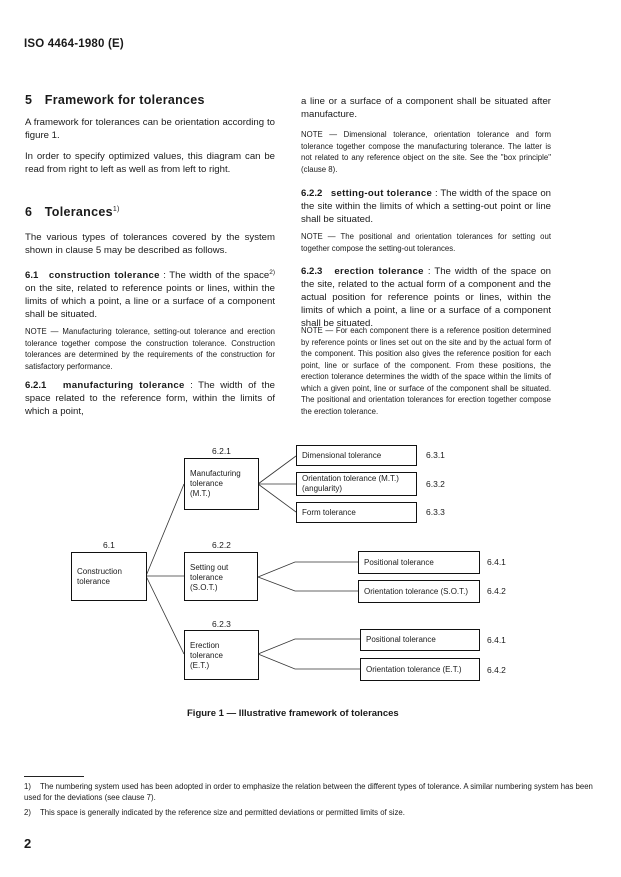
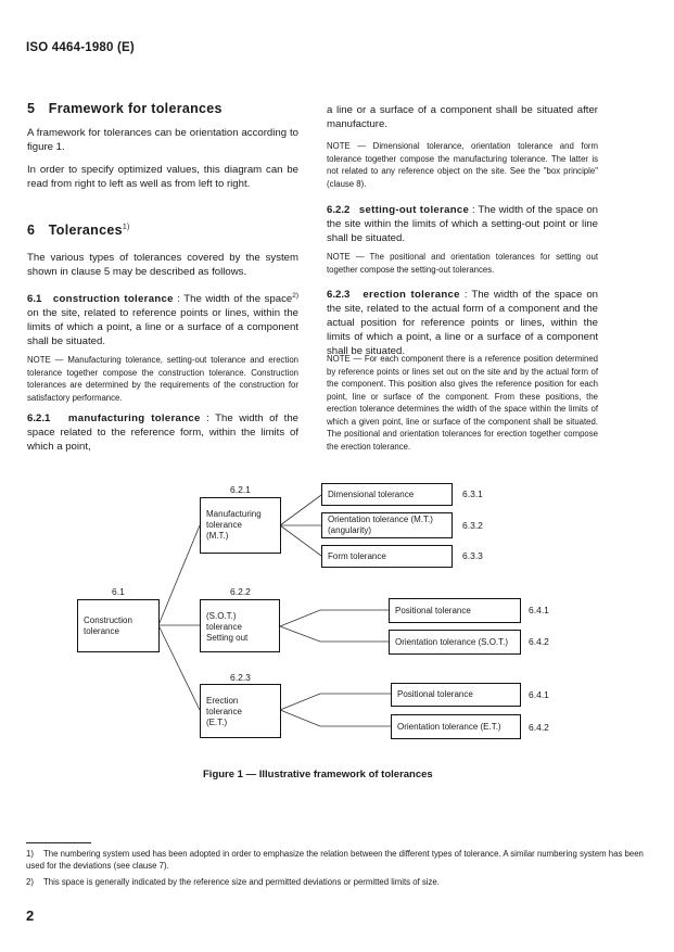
  ISO 4464-1980 (E)
  5 Framework for tolerances
  A framework for tolerances can be orientation according to figure 1.
  In order to specify optimized values, this diagram can be read from right to left as well as from left to right.
  6 Tolerances
  The various types of tolerances covered by the system shown in clause 5 may be described as follows.
  6.1 construction tolerance : The width of the space on the site, related to reference points or lines, within the limits of which a point, a line or a surface of a component shall be situated.
  NOTE — Manufacturing tolerance, setting-out tolerance and erection tolerance together compose the construction tolerance. Construction tolerances are determined by the requirements of the construction for satisfactory performance.
  6.2.1 manufacturing tolerance : The width of the space related to the reference form, within the limits of which a point,
  a line or a surface of a component shall be situated after manufacture.
  NOTE — Dimensional tolerance, orientation tolerance and form tolerance together compose the manufacturing tolerance. The latter is not related to any reference object on the site. See the "box principle" (clause 8).
  6.2.2 setting-out tolerance : The width of the space on the site within the limits of which a setting-out point or line shall be situated.
  NOTE — The positional and orientation tolerances for setting out together compose the setting-out tolerances.
  6.2.3 erection tolerance : The width of the space on the site, related to the actual form of a component and the actual position for reference points or lines, within the limits of which a point, a line or a surface of a component shall be situated.
  NOTE — For each component there is a reference position determined by reference points or lines set out on the site and by the actual form of the component. This position also gives the reference position for each point, line or surface of the component. From these positions, the erection tolerance determines the width of the space within the limits of which a given point, line or surface of the component shall be situated. The positional and orientation tolerances for erection together compose the erection tolerance.
  6.1
  Construction
  tolerance
  6.2.1
  Manufacturing
  tolerance
  (M.T.)
  Dimensional tolerance
  6.3.1
  Orientation tolerance (M.T.)
  (angularity)
  6.3.2
  Form tolerance
  6.3.3
  6.2.2
- Setting out
+ (S.O.T.)
  tolerance
- (S.O.T.)
+ Setting out
  Positional tolerance
  6.4.1
  Orientation tolerance (S.O.T.)
  6.4.2
  6.2.3
  Erection
  tolerance
  (E.T.)
  Positional tolerance
  6.4.1
  Orientation tolerance (E.T.)
  6.4.2
  Figure 1 — Illustrative framework of tolerances
  1) The numbering system used has been adopted in order to emphasize the relation between the different types of tolerance. A similar numbering system has been used for the deviations (see clause 7).
  2) This space is generally indicated by the reference size and permitted deviations or permitted limits of size.
  2
